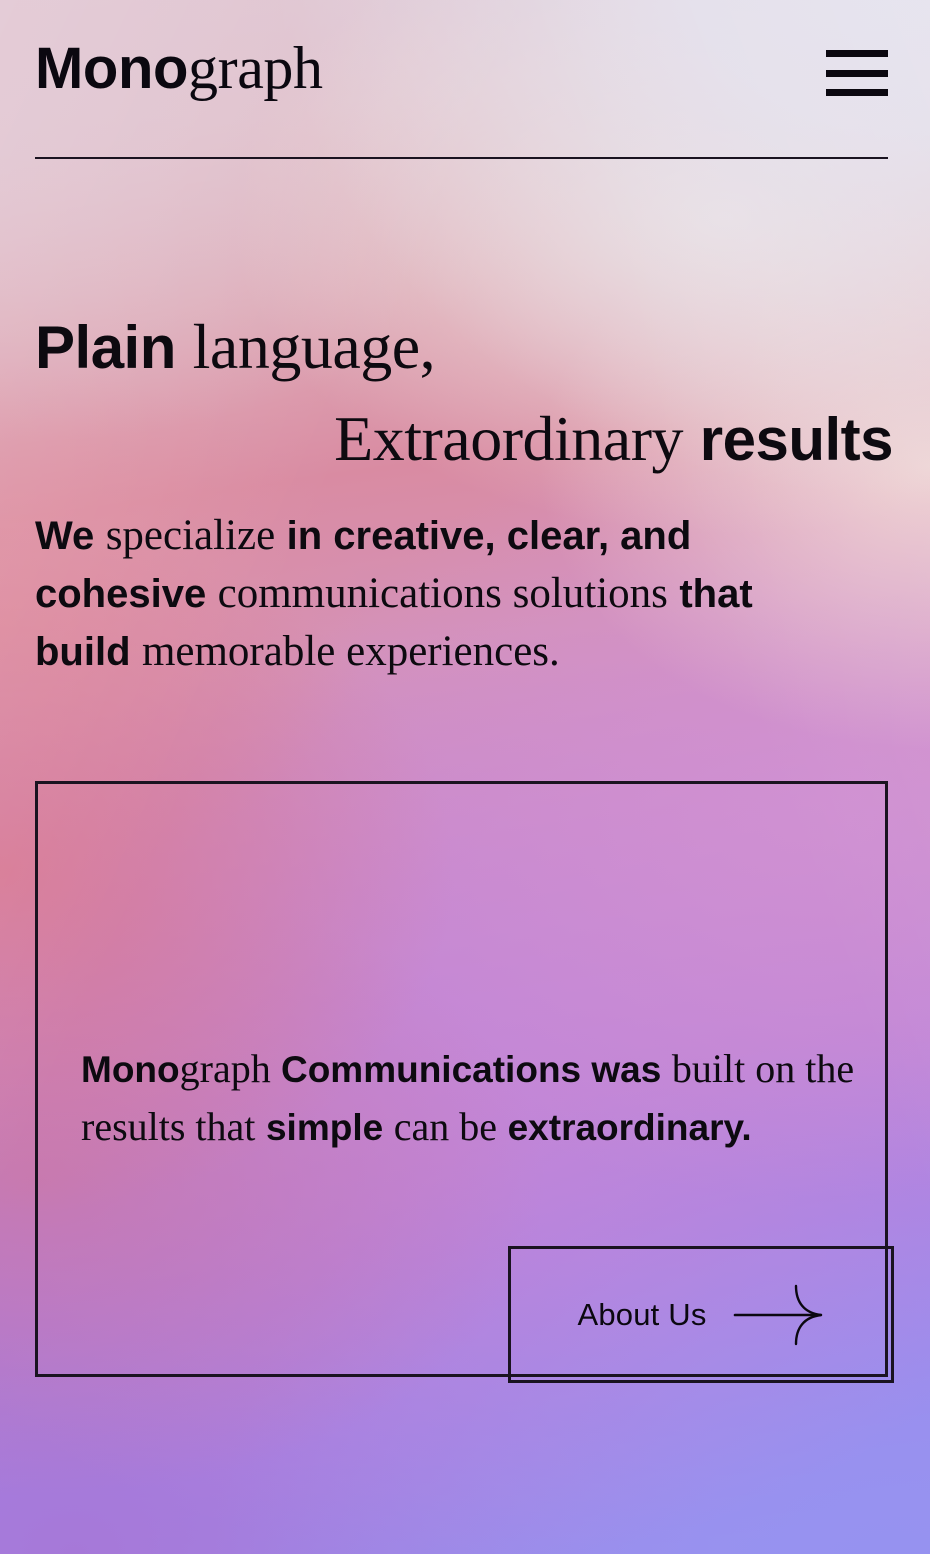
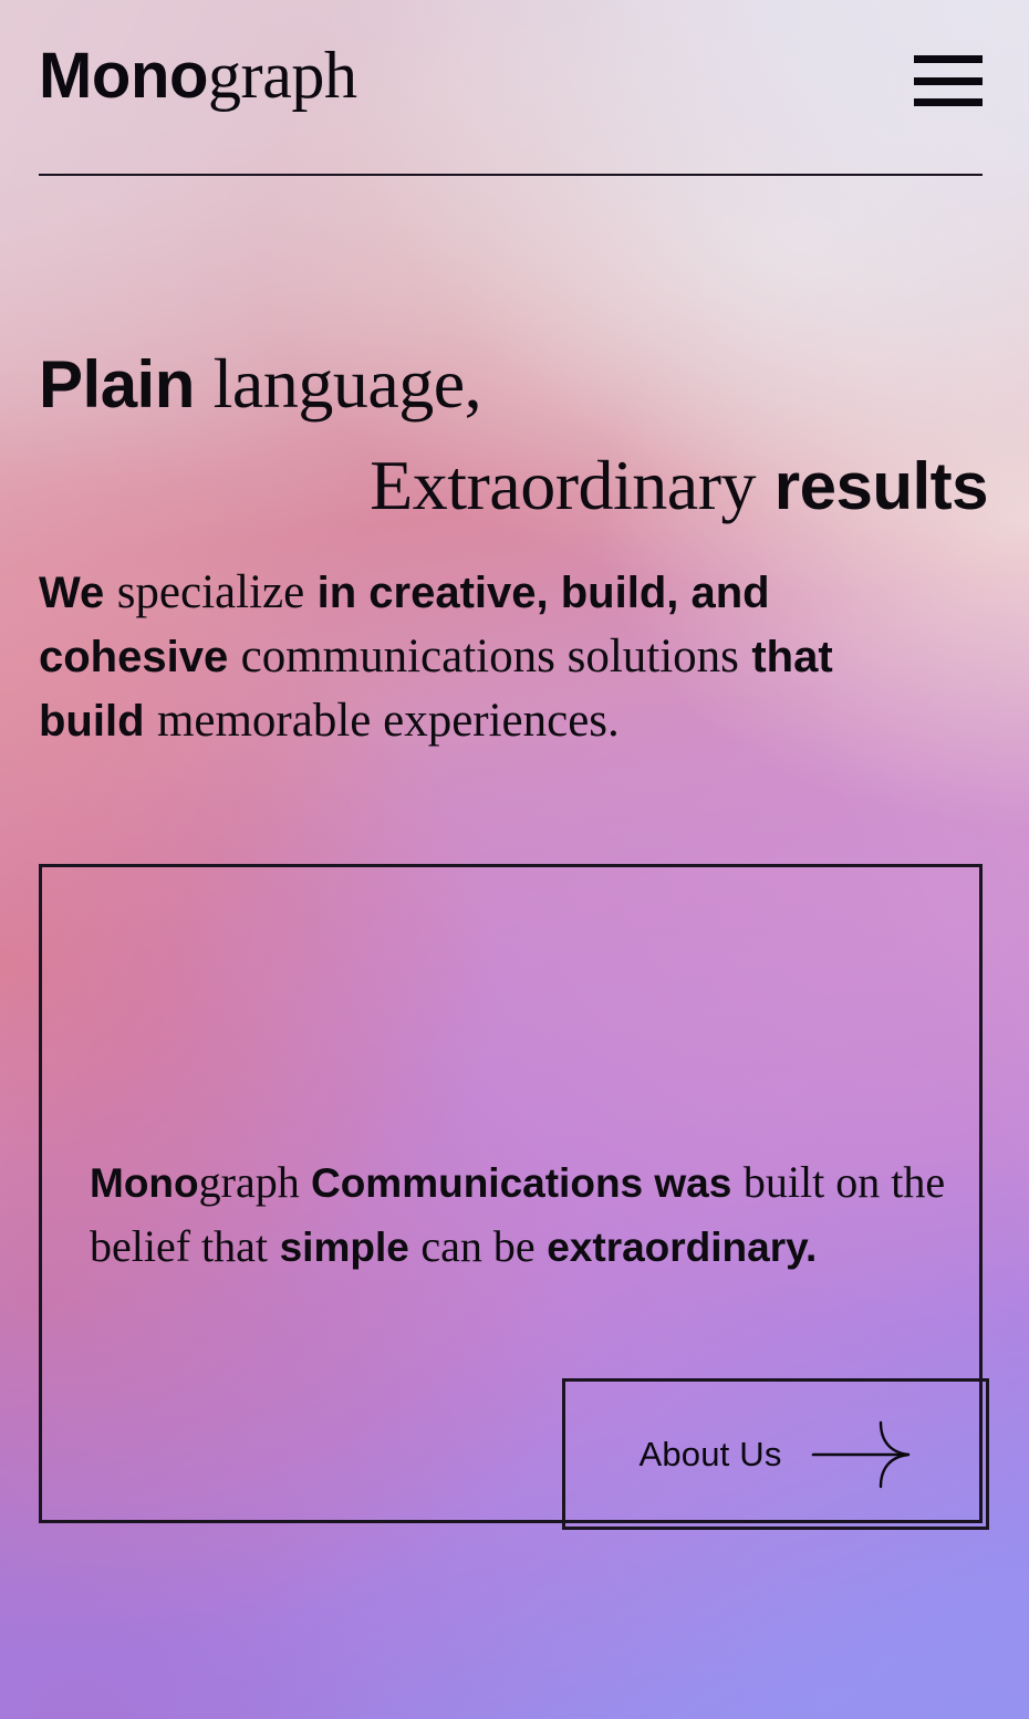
  Monograph
  Plain language,
  Extraordinary results
- We specialize in creative, clear, and cohesive communications solutions that build memorable experiences.
+ We specialize in creative, build, and cohesive communications solutions that build memorable experiences.
- Monograph Communications was built on the results that simple can be extraordinary.
+ Monograph Communications was built on the belief that simple can be extraordinary.
  About Us
